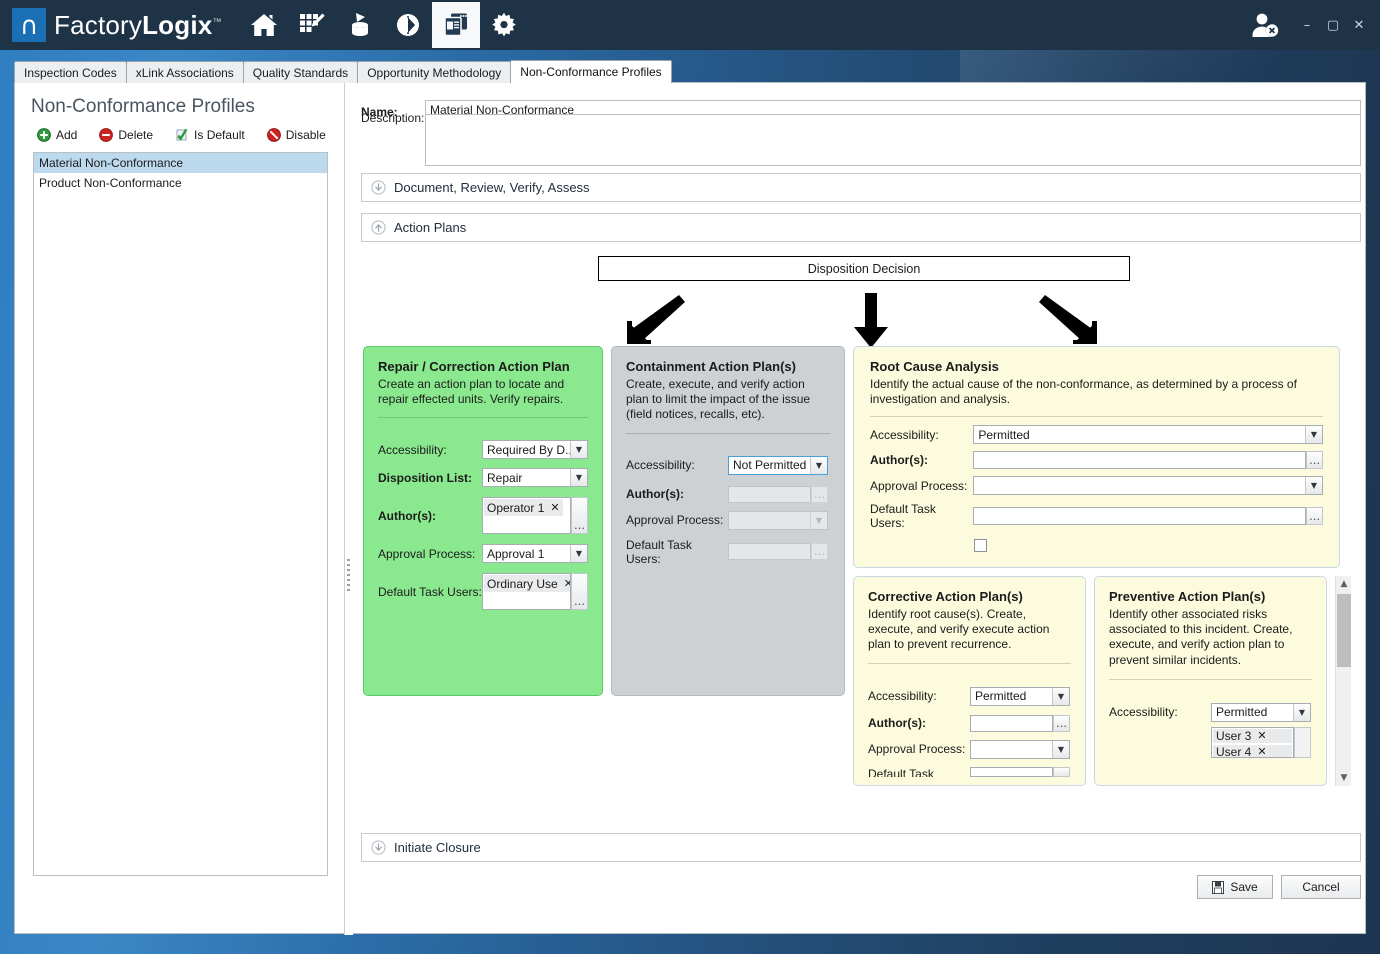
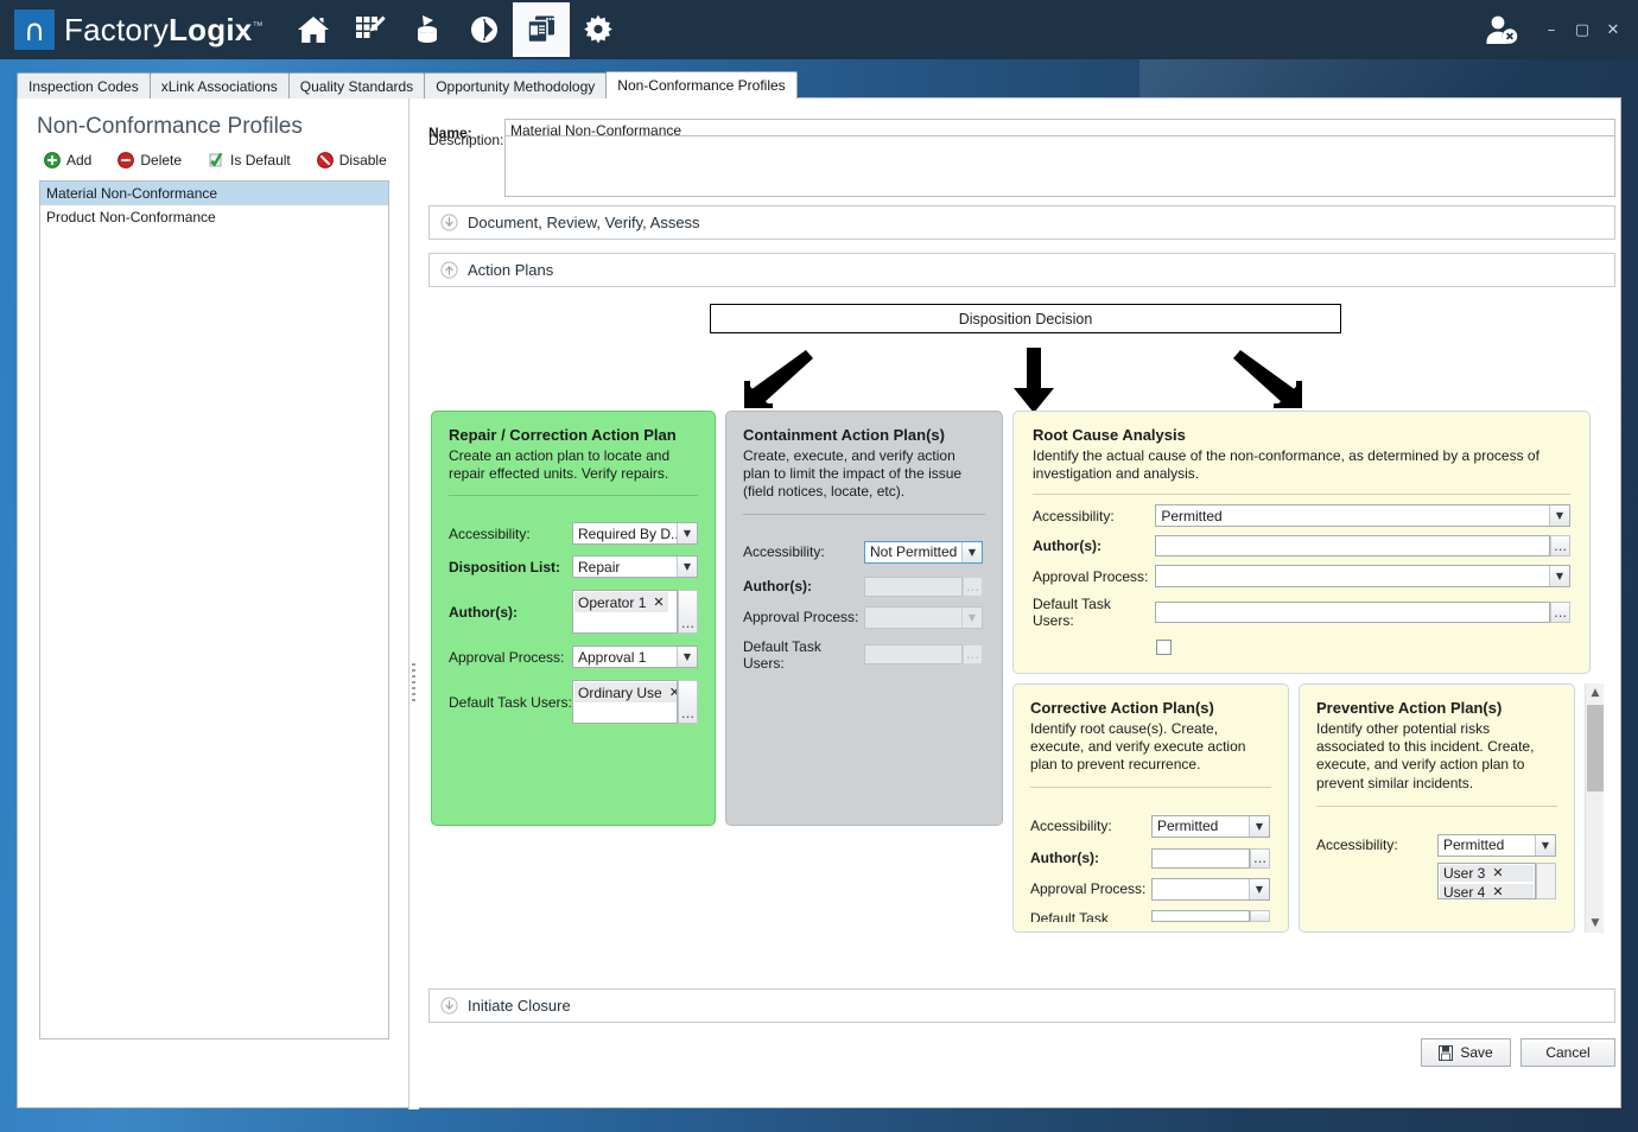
  ∩
  FactoryLogix™
  –
  ▢
  ✕
  Inspection Codes
  xLink Associations
  Quality Standards
  Opportunity Methodology
  Non-Conformance Profiles
  Non-Conformance Profiles
  Add
  Delete
  Is Default
  Disable
  Material Non-Conformance
  Product Non-Conformance
  Name:
  Material Non-Conformance
  Description:
  Document, Review, Verify, Assess
  Action Plans
  Disposition Decision
  Repair / Correction Action Plan
  Create an action plan to locate and repair effected units. Verify repairs.
  Accessibility:
  Required By D.
  ▼
  Disposition List:
  Repair
  ▼
  Author(s):
  Operator 1
  ✕
  …
  Approval Process:
  Approval 1
  ▼
  Default Task Users:
  Ordinary Use
  ✕
  …
  Containment Action Plan(s)
- Create, execute, and verify action plan to limit the impact of the issue (field notices, recalls, etc).
+ Create, execute, and verify action plan to limit the impact of the issue (field notices, locate, etc).
  Accessibility:
  Not Permitted
  ▼
  Author(s):
  …
  Approval Process:
  ▼
  Default Task Users:
  …
  Root Cause Analysis
  Identify the actual cause of the non-conformance, as determined by a process of investigation and analysis.
  Accessibility:
  Permitted
  ▼
  Author(s):
  …
  Approval Process:
  ▼
  Default Task Users:
  …
  Corrective Action Plan(s)
  Identify root cause(s). Create, execute, and verify execute action plan to prevent recurrence.
  Accessibility:
  Permitted
  ▼
  Author(s):
  …
  Approval Process:
  ▼
  Preventive Action Plan(s)
- Identify other associated risks associated to this incident. Create, execute, and verify action plan to prevent similar incidents.
+ Identify other potential risks associated to this incident. Create, execute, and verify action plan to prevent similar incidents.
  Accessibility:
  Permitted
  ▼
  User 3
  ✕
  User 4
  ✕
  ▲
  ▼
  Initiate Closure
  Save
  Cancel
